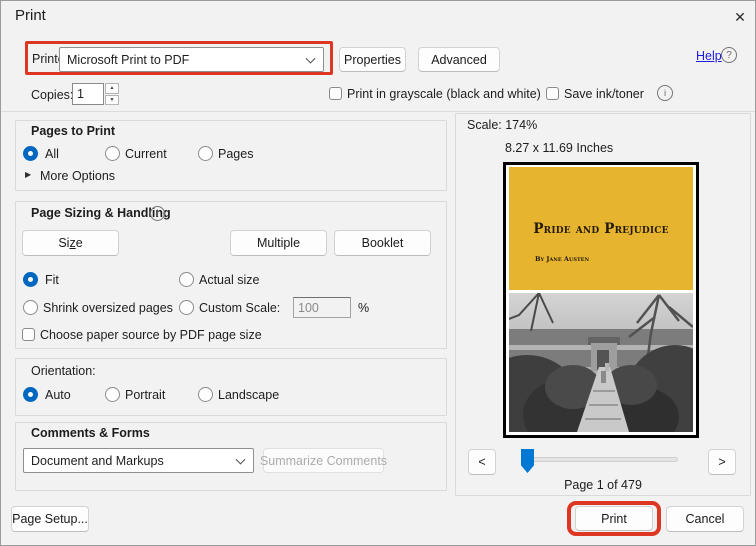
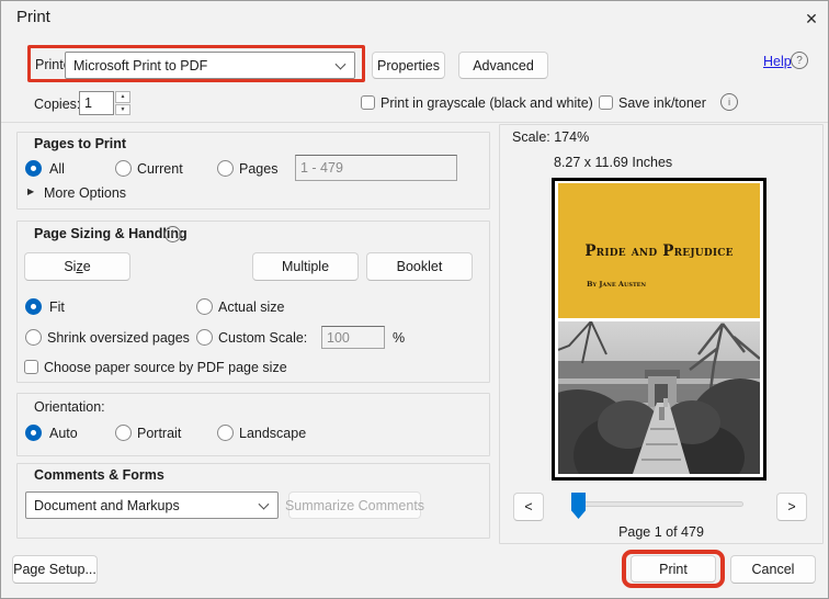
  Print
  ✕
  Microsoft Print to PDF
  Properties
  Advanced
  Help
  ?
  Copies
  1
  Print in grayscale (black and white)
  Save ink/toner
  i
  Pages to Print
  All
  Current
  Pages
+ 1 - 479
  ▶
  More Options
  Page Sizing & Handling
  i
  Si
  z
  e
  Multiple
  Booklet
  Fit
  Actual size
  Shrink oversized pages
  Custom Scale:
  100
  %
  Choose paper source by PDF page size
  Orientation:
  Auto
  Portrait
  Landscape
  Comments & Forms
  Document and Markups
  Summarize Comments
  Scale: 174%
  8.27 x 11.69 Inches
  Pride and Prejudice
  By Jane Austen
  <
  >
  Page 1 of 479
  Page Setup...
  Print
  Cancel
